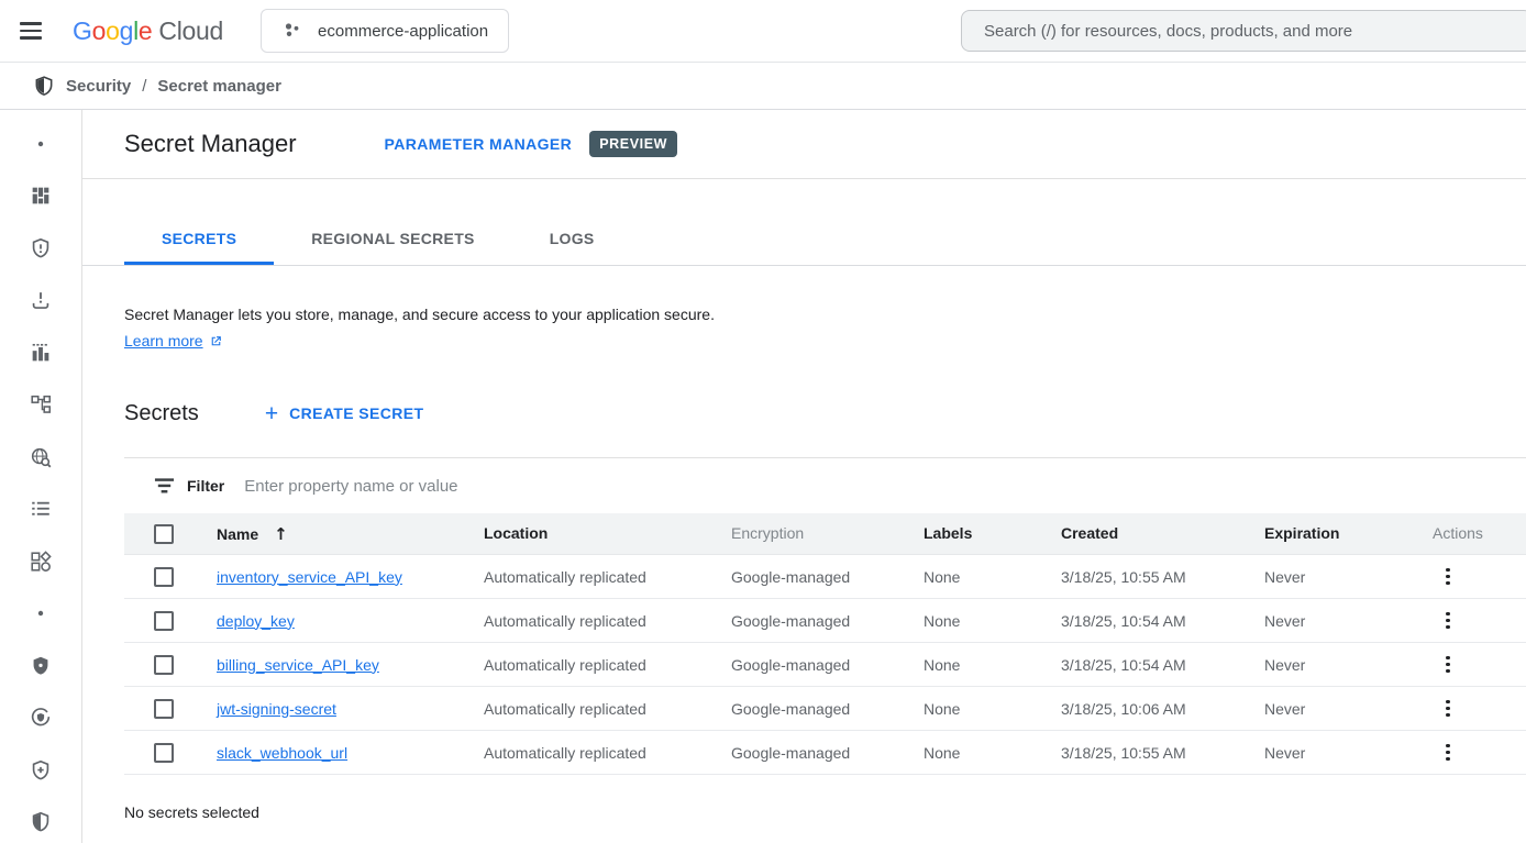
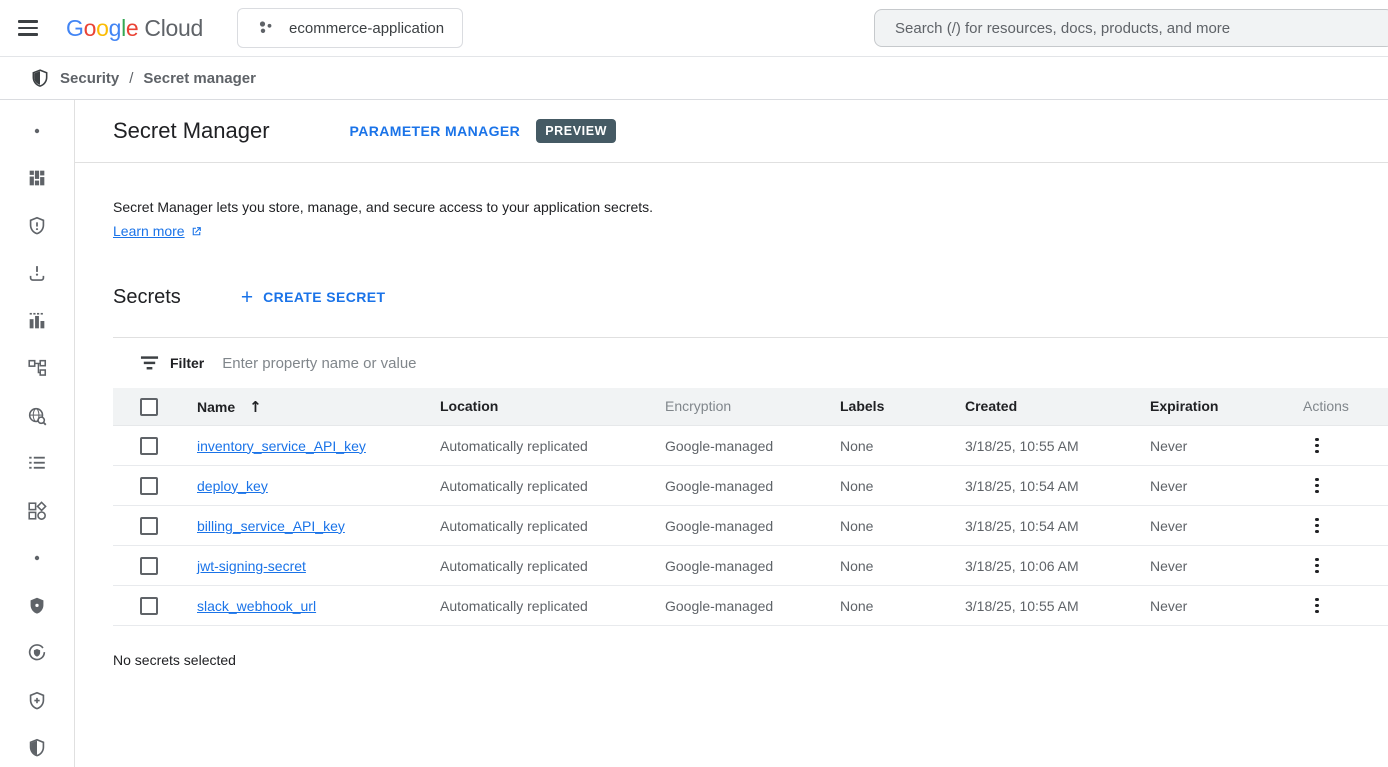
  G
  o
  o
  g
  l
  e
  Cloud
  ecommerce-application
  Search (/) for resources, docs, products, and more
  Security
  /
  Secret manager
  Secret Manager
  PARAMETER MANAGER
  PREVIEW
- SECRETS
- REGIONAL SECRETS
- LOGS
- Secret Manager lets you store, manage, and secure access to your application secure.
+ Secret Manager lets you store, manage, and secure access to your application secrets.
  Learn more
  Secrets
  +
  CREATE SECRET
  Filter
  Enter property name or value
  Name
  ↑
  Location
  Encryption
  Labels
  Created
  Expiration
  Actions
  inventory_service_API_key
  Automatically replicated
  Google-managed
  None
  3/18/25, 10:55 AM
  Never
  deploy_key
  Automatically replicated
  Google-managed
  None
  3/18/25, 10:54 AM
  Never
  billing_service_API_key
  Automatically replicated
  Google-managed
  None
  3/18/25, 10:54 AM
  Never
  jwt-signing-secret
  Automatically replicated
  Google-managed
  None
  3/18/25, 10:06 AM
  Never
  slack_webhook_url
  Automatically replicated
  Google-managed
  None
  3/18/25, 10:55 AM
  Never
  No secrets selected
